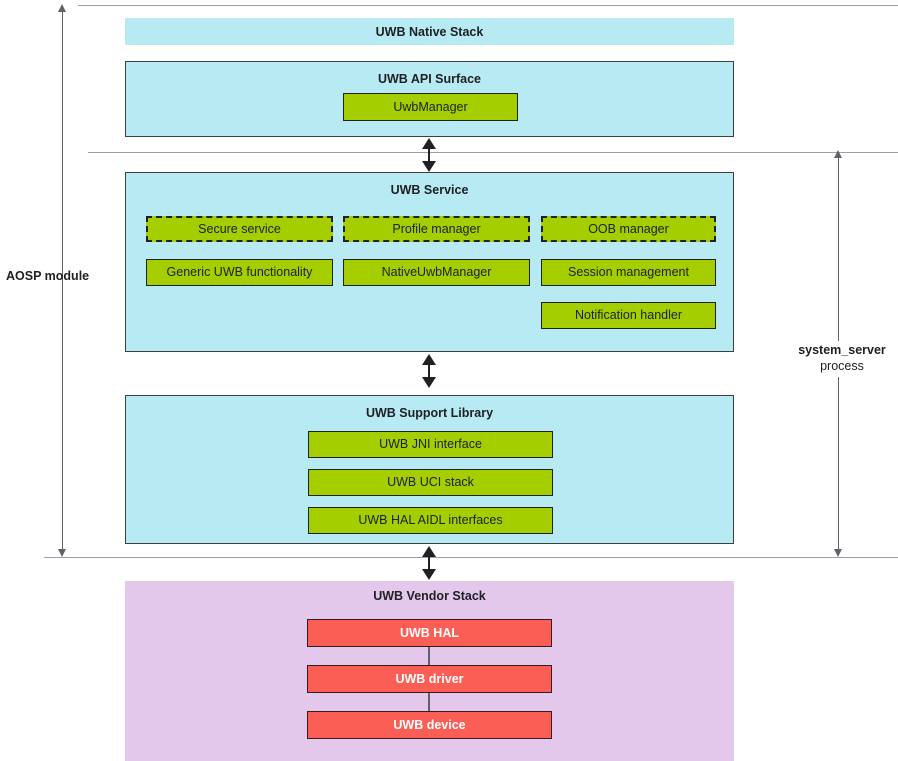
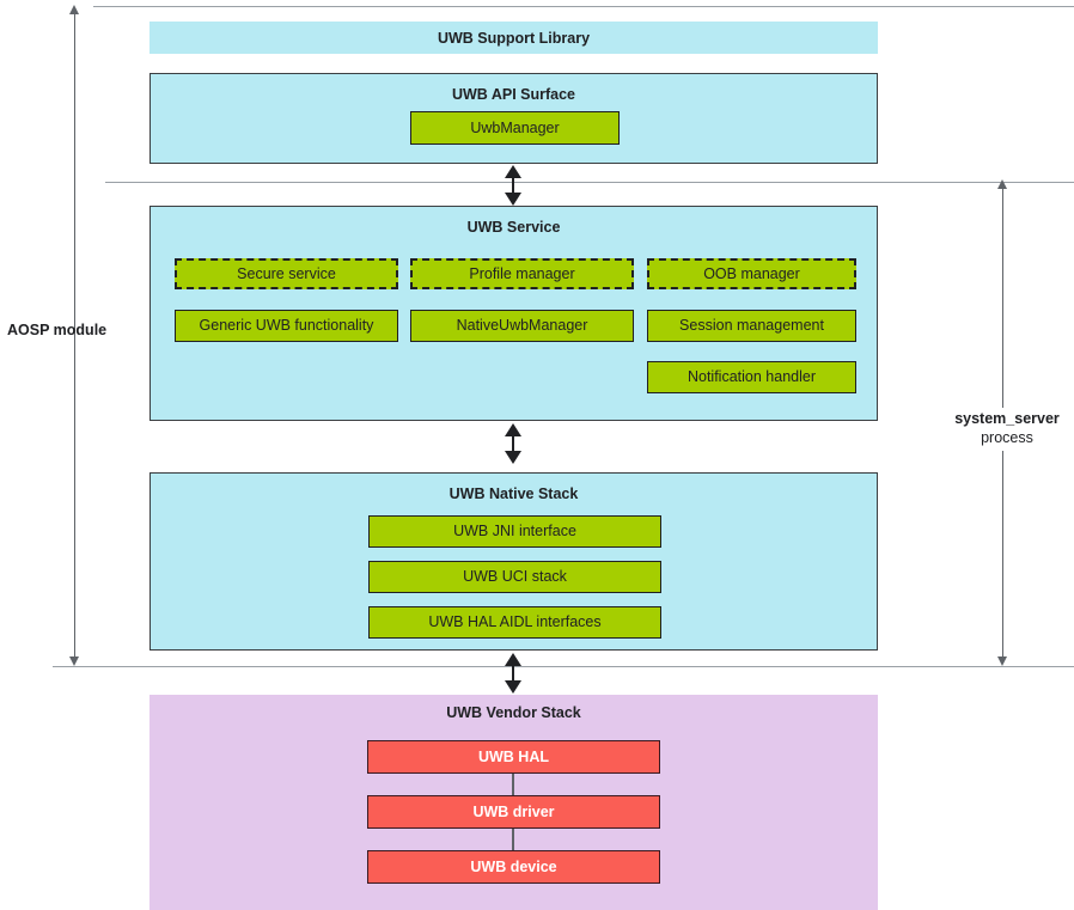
  AOSP module
  system_server
  process
- UWB Native Stack
+ UWB Support Library
  UWB API Surface
  UwbManager
  UWB Service
  Secure service
  Profile manager
  OOB manager
  Generic UWB functionality
  NativeUwbManager
  Session management
  Notification handler
- UWB Support Library
+ UWB Native Stack
  UWB JNI interface
  UWB UCI stack
  UWB HAL AIDL interfaces
  UWB Vendor Stack
  UWB HAL
  UWB driver
  UWB device
